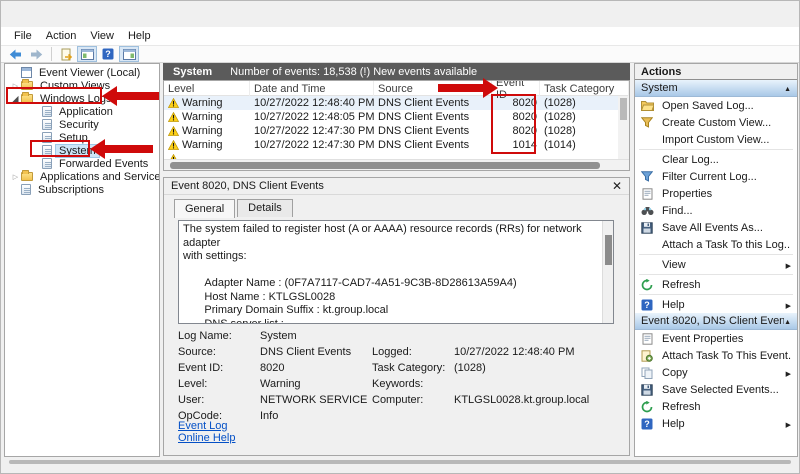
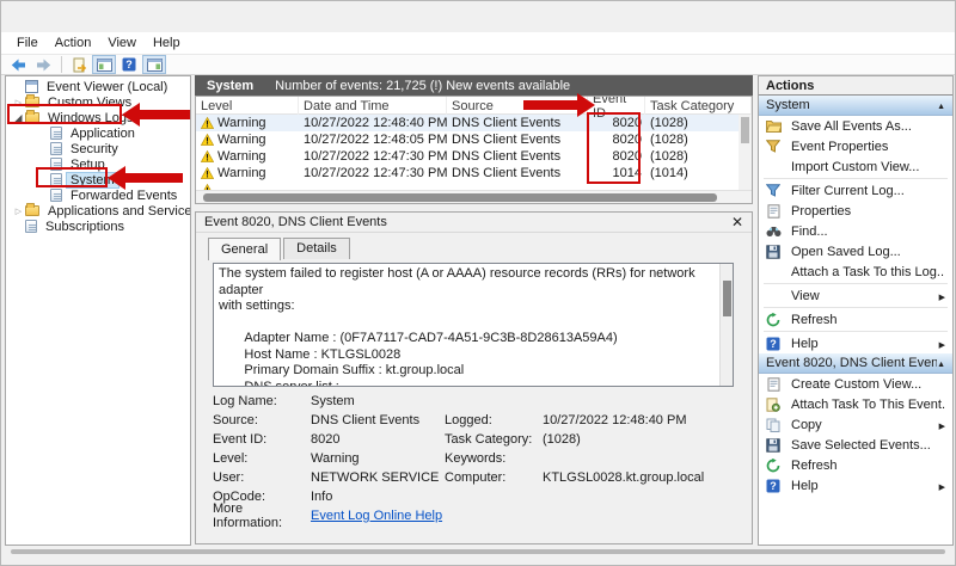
  File
  Action
  View
  Help
  ?
  Event Viewer (Local)
  Custom Views
  Windows Logs
  Application
  Security
  Setup
  System
  Forwarded Events
  Applications and Service
  Subscriptions
  System
- Number of events: 18,538 (!) New events available
+ Number of events: 21,725 (!) New events available
  Level
  Date and Time
  Source
  Event ID
  Task Category
  Warning
  10/27/2022 12:48:40 PM
  DNS Client Events
  8020
  (1028)
  Warning
  10/27/2022 12:48:05 PM
  DNS Client Events
  8020
  (1028)
  Warning
  10/27/2022 12:47:30 PM
  DNS Client Events
  8020
  (1028)
  Warning
  10/27/2022 12:47:30 PM
  DNS Client Events
  1014
  (1014)
  Event 8020, DNS Client Events
  ✕
  General
  Details
  The system failed to register host (A or AAAA) resource records (RRs) for network adapter
  with settings:
  Adapter Name : (0F7A7117-CAD7-4A51-9C3B-8D28613A59A4)
  Host Name : KTLGSL0028
  Primary Domain Suffix : kt.group.local
  DNS server list :
  Log Name:
  System
  Source:
  DNS Client Events
  Logged:
  10/27/2022 12:48:40 PM
  Event ID:
  8020
  Task Category:
  (1028)
  Level:
  Warning
  Keywords:
  User:
  NETWORK SERVICE
  Computer:
  KTLGSL0028.kt.group.local
  OpCode:
  Info
+ More Information:
  Event Log Online Help
  Actions
  System
- Open Saved Log...
+ Save All Events As...
- Create Custom View...
+ Event Properties
  Import Custom View...
- Clear Log...
  Filter Current Log...
  Properties
  Find...
- Save All Events As...
+ Open Saved Log...
  Attach a Task To this Log..
  View
  Refresh
  ?
  Help
  Event 8020, DNS Client Even
- Event Properties
+ Create Custom View...
  Attach Task To This Event.
  Copy
  Save Selected Events...
  Refresh
  ?
  Help
